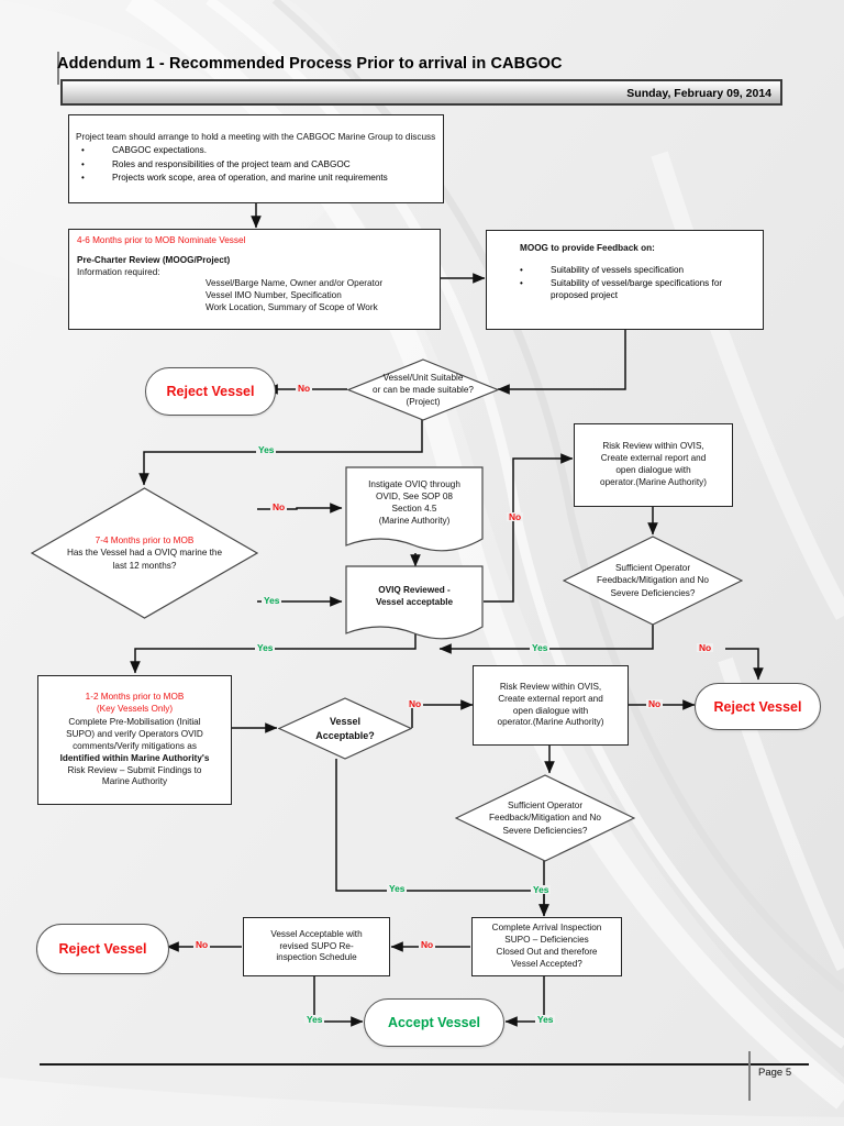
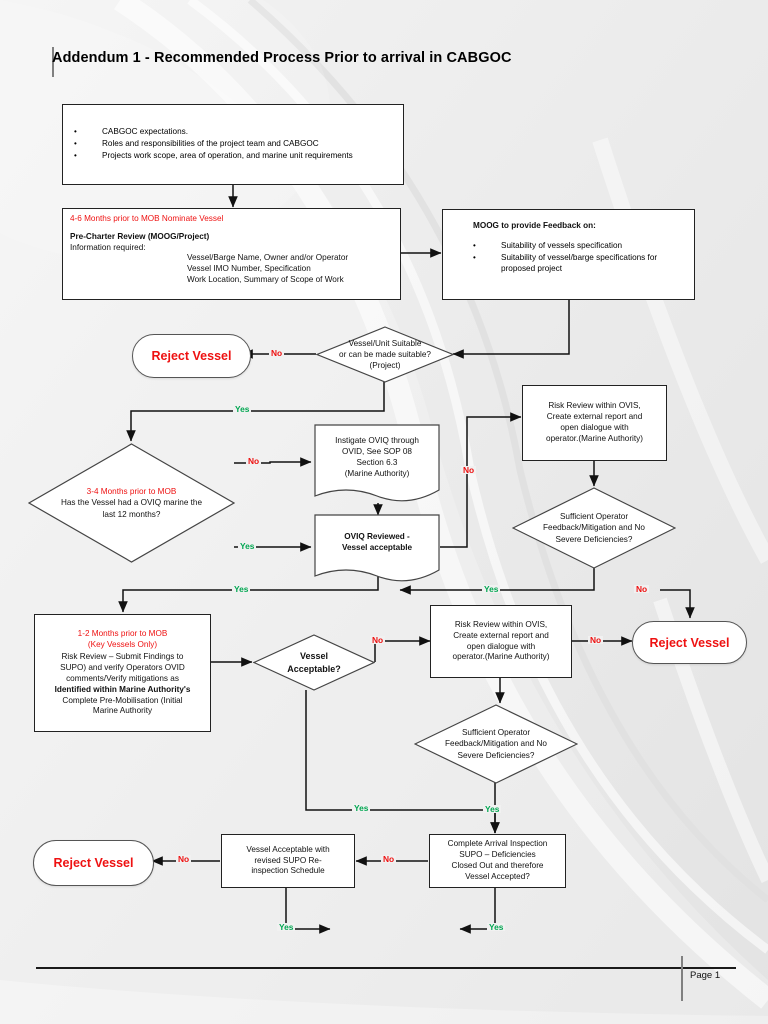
  Addendum 1 - Recommended Process Prior to arrival in CABGOC
- Sunday, February 09, 2014
- Project team should arrange to hold a meeting with the CABGOC Marine Group to discuss
  •
  CABGOC expectations.
  •
  Roles and responsibilities of the project team and CABGOC
  •
  Projects work scope, area of operation, and marine unit requirements
  4-6 Months prior to MOB Nominate Vessel
  Pre-Charter Review (MOOG/Project)
  Information required:
  Vessel/Barge Name, Owner and/or Operator
  Vessel IMO Number, Specification
  Work Location, Summary of Scope of Work
  MOOG to provide Feedback on:
  •
  Suitability of vessels specification
  •
  Suitability of vessel/barge specifications for proposed project
  Vessel/Unit Suitable
  or can be made suitable?
  (Project)
  Reject Vessel
- 7-4 Months prior to MOB
+ 3-4 Months prior to MOB
  Has the Vessel had a OVIQ marine the
  last 12 months?
  Instigate OVIQ through
  OVID, See SOP 08
- Section 4.5
+ Section 6.3
  (Marine Authority)
  OVIQ Reviewed -
  Vessel acceptable
  Risk Review within OVIS,
  Create external report and
  open dialogue with
  operator.(Marine Authority)
  Sufficient Operator
  Feedback/Mitigation and No
  Severe Deficiencies?
  1-2 Months prior to MOB
  (Key Vessels Only)
- Complete Pre-Mobilisation (Initial
+ Risk Review – Submit Findings to
  SUPO) and verify Operators OVID
  comments/Verify mitigations as
  Identified within Marine Authority's
- Risk Review – Submit Findings to
+ Complete Pre-Mobilisation (Initial
  Marine Authority
  Vessel
  Acceptable?
  Risk Review within OVIS,
  Create external report and
  open dialogue with
  operator.(Marine Authority)
  Reject Vessel
  Sufficient Operator
  Feedback/Mitigation and No
  Severe Deficiencies?
  Complete Arrival Inspection
  SUPO – Deficiencies
  Closed Out and therefore
  Vessel Accepted?
  Vessel Acceptable with
  revised SUPO Re-
  inspection Schedule
  Reject Vessel
- Accept Vessel
  No
  Yes
  No
  Yes
  No
  Yes
  Yes
  No
  No
  No
  Yes
  Yes
  No
  No
  Yes
  Yes
- Page 5
+ Page 1
